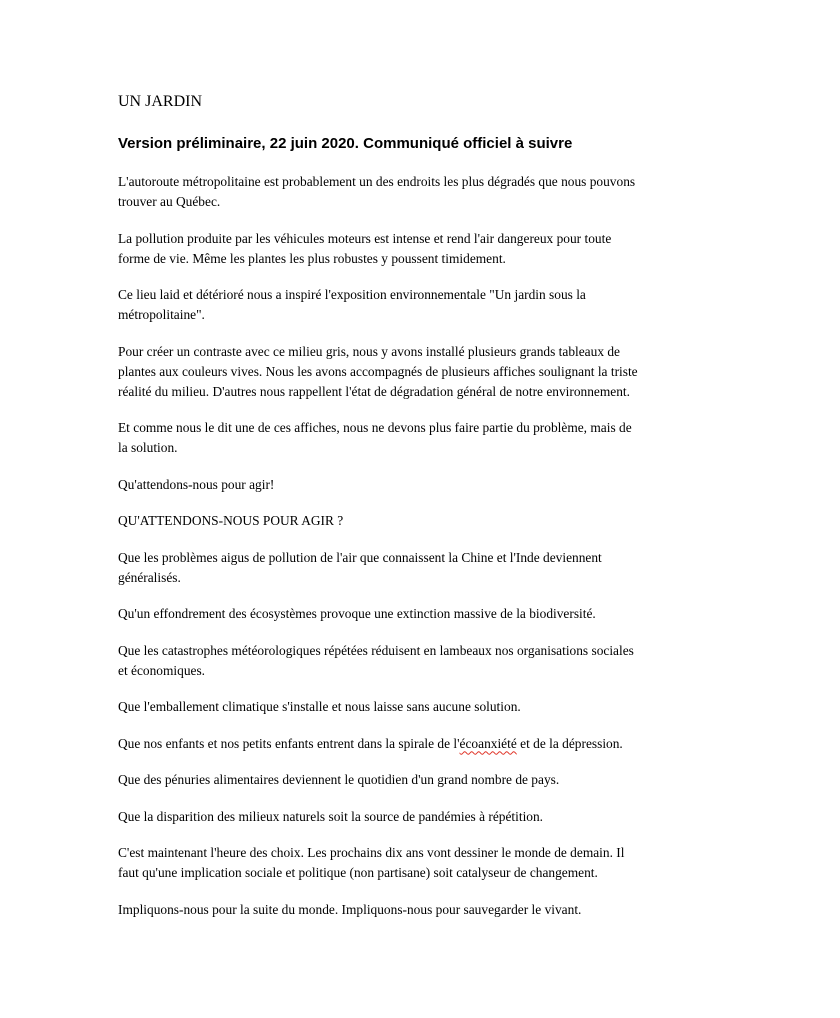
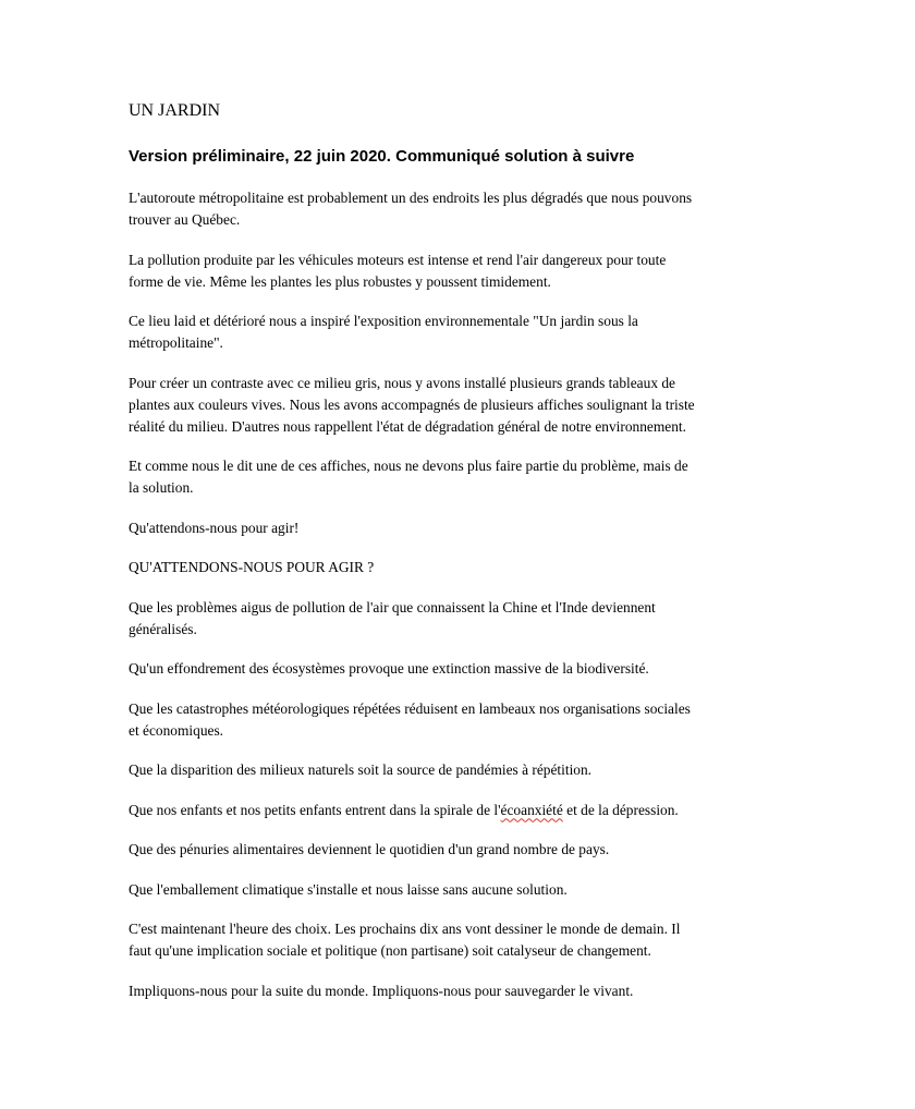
  UN JARDIN
- Version préliminaire, 22 juin 2020. Communiqué officiel à suivre
+ Version préliminaire, 22 juin 2020. Communiqué solution à suivre
  L'autoroute métropolitaine est probablement un des endroits les plus dégradés que nous pouvons
  trouver au Québec.
  La pollution produite par les véhicules moteurs est intense et rend l'air dangereux pour toute
  forme de vie. Même les plantes les plus robustes y poussent timidement.
  Ce lieu laid et détérioré nous a inspiré l'exposition environnementale "Un jardin sous la
  métropolitaine".
  Pour créer un contraste avec ce milieu gris, nous y avons installé plusieurs grands tableaux de
  plantes aux couleurs vives. Nous les avons accompagnés de plusieurs affiches soulignant la triste
  réalité du milieu. D'autres nous rappellent l'état de dégradation général de notre environnement.
  Et comme nous le dit une de ces affiches, nous ne devons plus faire partie du problème, mais de
  la solution.
  Qu'attendons-nous pour agir!
  QU'ATTENDONS-NOUS POUR AGIR ?
  Que les problèmes aigus de pollution de l'air que connaissent la Chine et l'Inde deviennent
  généralisés.
  Qu'un effondrement des écosystèmes provoque une extinction massive de la biodiversité.
  Que les catastrophes météorologiques répétées réduisent en lambeaux nos organisations sociales
  et économiques.
- Que l'emballement climatique s'installe et nous laisse sans aucune solution.
+ Que la disparition des milieux naturels soit la source de pandémies à répétition.
  Que nos enfants et nos petits enfants entrent dans la spirale de l'écoanxiété et de la dépression.
  Que des pénuries alimentaires deviennent le quotidien d'un grand nombre de pays.
- Que la disparition des milieux naturels soit la source de pandémies à répétition.
+ Que l'emballement climatique s'installe et nous laisse sans aucune solution.
  C'est maintenant l'heure des choix. Les prochains dix ans vont dessiner le monde de demain. Il
  faut qu'une implication sociale et politique (non partisane) soit catalyseur de changement.
  Impliquons-nous pour la suite du monde. Impliquons-nous pour sauvegarder le vivant.
